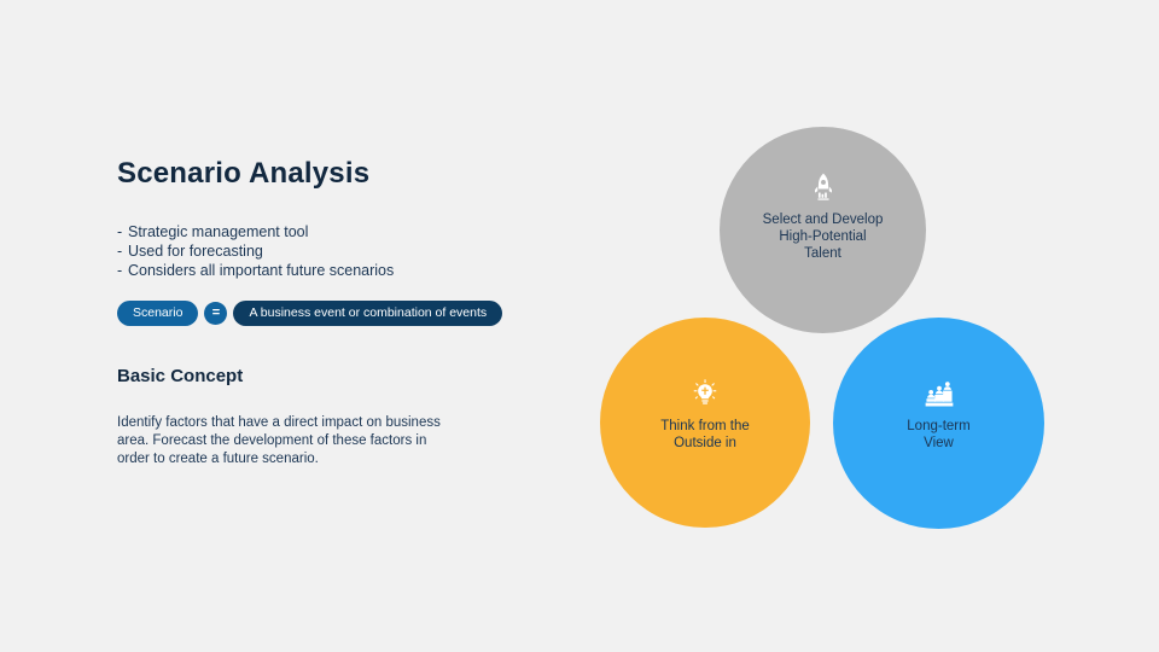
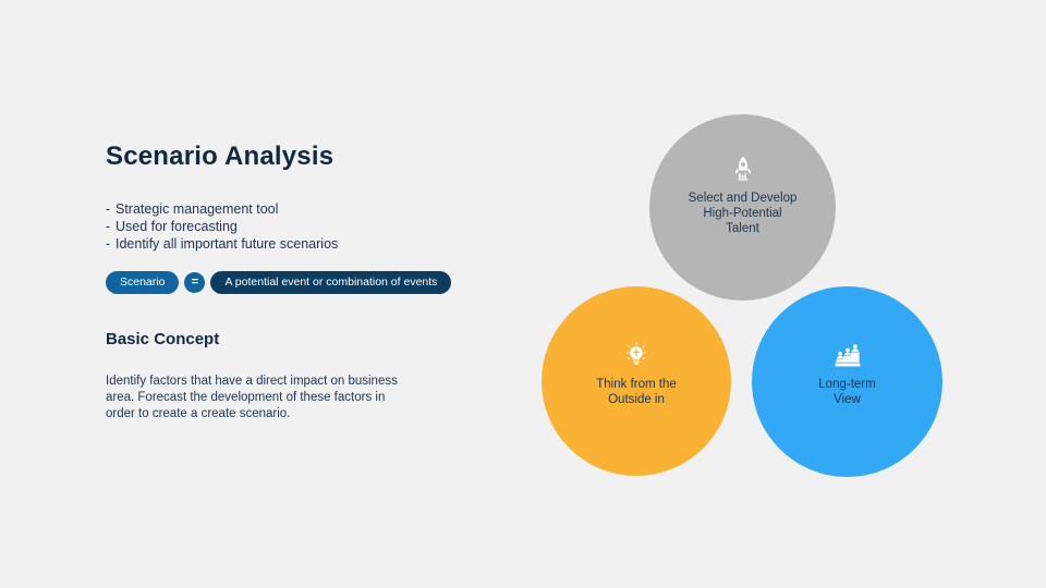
  Scenario Analysis
  - Strategic management tool
  - Used for forecasting
- - Considers all important future scenarios
+ - Identify all important future scenarios
  Scenario
  =
- A business event or combination of events
+ A potential event or combination of events
  Basic Concept
- Identify factors that have a direct impact on business area. Forecast the development of these factors in order to create a future scenario.
+ Identify factors that have a direct impact on business area. Forecast the development of these factors in order to create a create scenario.
  Select and Develop
  High-Potential
  Talent
  Think from the
  Outside in
  Long-term
  View
